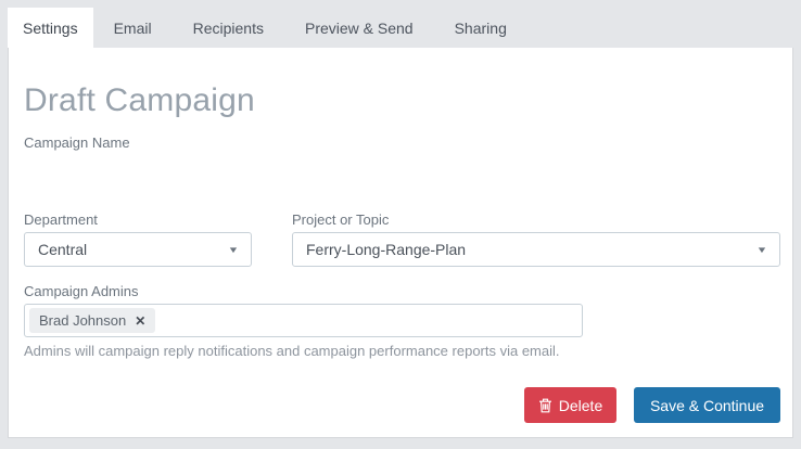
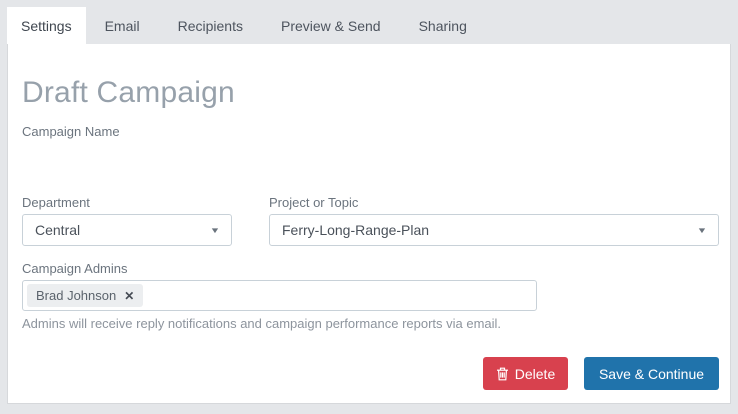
  Settings
  Email
  Recipients
  Preview & Send
  Sharing
  Draft Campaign
  Campaign Name
  Department
  Central
  ▼
  Project or Topic
  Ferry-Long-Range-Plan
  ▼
  Campaign Admins
  Brad Johnson
  ✕
- Admins will campaign reply notifications and campaign performance reports via email.
+ Admins will receive reply notifications and campaign performance reports via email.
  Delete
  Save & Continue
